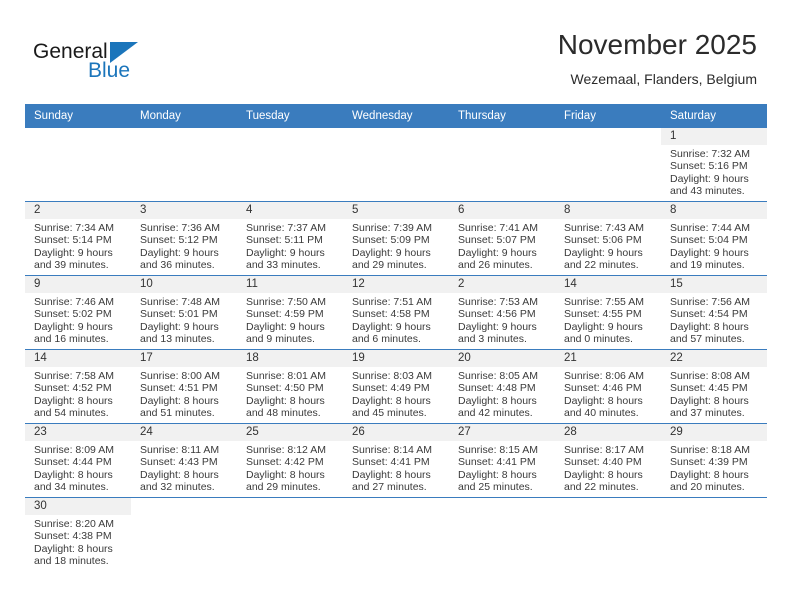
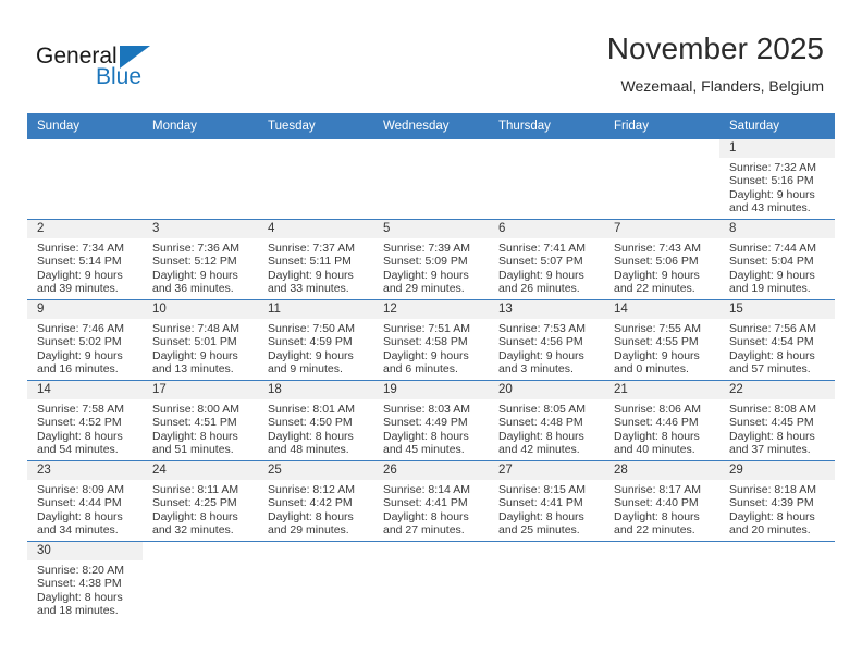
  General
  Blue
  November 2025
  Wezemaal, Flanders, Belgium
  Sunday	Monday	Tuesday	Wednesday	Thursday	Friday	Saturday
  						1Sunrise: 7:32 AMSunset: 5:16 PMDaylight: 9 hoursand 43 minutes.
- 2Sunrise: 7:34 AMSunset: 5:14 PMDaylight: 9 hoursand 39 minutes.	3Sunrise: 7:36 AMSunset: 5:12 PMDaylight: 9 hoursand 36 minutes.	4Sunrise: 7:37 AMSunset: 5:11 PMDaylight: 9 hoursand 33 minutes.	5Sunrise: 7:39 AMSunset: 5:09 PMDaylight: 9 hoursand 29 minutes.	6Sunrise: 7:41 AMSunset: 5:07 PMDaylight: 9 hoursand 26 minutes.	8Sunrise: 7:43 AMSunset: 5:06 PMDaylight: 9 hoursand 22 minutes.	8Sunrise: 7:44 AMSunset: 5:04 PMDaylight: 9 hoursand 19 minutes.
+ 2Sunrise: 7:34 AMSunset: 5:14 PMDaylight: 9 hoursand 39 minutes.	3Sunrise: 7:36 AMSunset: 5:12 PMDaylight: 9 hoursand 36 minutes.	4Sunrise: 7:37 AMSunset: 5:11 PMDaylight: 9 hoursand 33 minutes.	5Sunrise: 7:39 AMSunset: 5:09 PMDaylight: 9 hoursand 29 minutes.	6Sunrise: 7:41 AMSunset: 5:07 PMDaylight: 9 hoursand 26 minutes.	7Sunrise: 7:43 AMSunset: 5:06 PMDaylight: 9 hoursand 22 minutes.	8Sunrise: 7:44 AMSunset: 5:04 PMDaylight: 9 hoursand 19 minutes.
- 9Sunrise: 7:46 AMSunset: 5:02 PMDaylight: 9 hoursand 16 minutes.	10Sunrise: 7:48 AMSunset: 5:01 PMDaylight: 9 hoursand 13 minutes.	11Sunrise: 7:50 AMSunset: 4:59 PMDaylight: 9 hoursand 9 minutes.	12Sunrise: 7:51 AMSunset: 4:58 PMDaylight: 9 hoursand 6 minutes.	2Sunrise: 7:53 AMSunset: 4:56 PMDaylight: 9 hoursand 3 minutes.	14Sunrise: 7:55 AMSunset: 4:55 PMDaylight: 9 hoursand 0 minutes.	15Sunrise: 7:56 AMSunset: 4:54 PMDaylight: 8 hoursand 57 minutes.
+ 9Sunrise: 7:46 AMSunset: 5:02 PMDaylight: 9 hoursand 16 minutes.	10Sunrise: 7:48 AMSunset: 5:01 PMDaylight: 9 hoursand 13 minutes.	11Sunrise: 7:50 AMSunset: 4:59 PMDaylight: 9 hoursand 9 minutes.	12Sunrise: 7:51 AMSunset: 4:58 PMDaylight: 9 hoursand 6 minutes.	13Sunrise: 7:53 AMSunset: 4:56 PMDaylight: 9 hoursand 3 minutes.	14Sunrise: 7:55 AMSunset: 4:55 PMDaylight: 9 hoursand 0 minutes.	15Sunrise: 7:56 AMSunset: 4:54 PMDaylight: 8 hoursand 57 minutes.
  14Sunrise: 7:58 AMSunset: 4:52 PMDaylight: 8 hoursand 54 minutes.	17Sunrise: 8:00 AMSunset: 4:51 PMDaylight: 8 hoursand 51 minutes.	18Sunrise: 8:01 AMSunset: 4:50 PMDaylight: 8 hoursand 48 minutes.	19Sunrise: 8:03 AMSunset: 4:49 PMDaylight: 8 hoursand 45 minutes.	20Sunrise: 8:05 AMSunset: 4:48 PMDaylight: 8 hoursand 42 minutes.	21Sunrise: 8:06 AMSunset: 4:46 PMDaylight: 8 hoursand 40 minutes.	22Sunrise: 8:08 AMSunset: 4:45 PMDaylight: 8 hoursand 37 minutes.
- 23Sunrise: 8:09 AMSunset: 4:44 PMDaylight: 8 hoursand 34 minutes.	24Sunrise: 8:11 AMSunset: 4:43 PMDaylight: 8 hoursand 32 minutes.	25Sunrise: 8:12 AMSunset: 4:42 PMDaylight: 8 hoursand 29 minutes.	26Sunrise: 8:14 AMSunset: 4:41 PMDaylight: 8 hoursand 27 minutes.	27Sunrise: 8:15 AMSunset: 4:41 PMDaylight: 8 hoursand 25 minutes.	28Sunrise: 8:17 AMSunset: 4:40 PMDaylight: 8 hoursand 22 minutes.	29Sunrise: 8:18 AMSunset: 4:39 PMDaylight: 8 hoursand 20 minutes.
+ 23Sunrise: 8:09 AMSunset: 4:44 PMDaylight: 8 hoursand 34 minutes.	24Sunrise: 8:11 AMSunset: 4:25 PMDaylight: 8 hoursand 32 minutes.	25Sunrise: 8:12 AMSunset: 4:42 PMDaylight: 8 hoursand 29 minutes.	26Sunrise: 8:14 AMSunset: 4:41 PMDaylight: 8 hoursand 27 minutes.	27Sunrise: 8:15 AMSunset: 4:41 PMDaylight: 8 hoursand 25 minutes.	28Sunrise: 8:17 AMSunset: 4:40 PMDaylight: 8 hoursand 22 minutes.	29Sunrise: 8:18 AMSunset: 4:39 PMDaylight: 8 hoursand 20 minutes.
  30Sunrise: 8:20 AMSunset: 4:38 PMDaylight: 8 hoursand 18 minutes.
